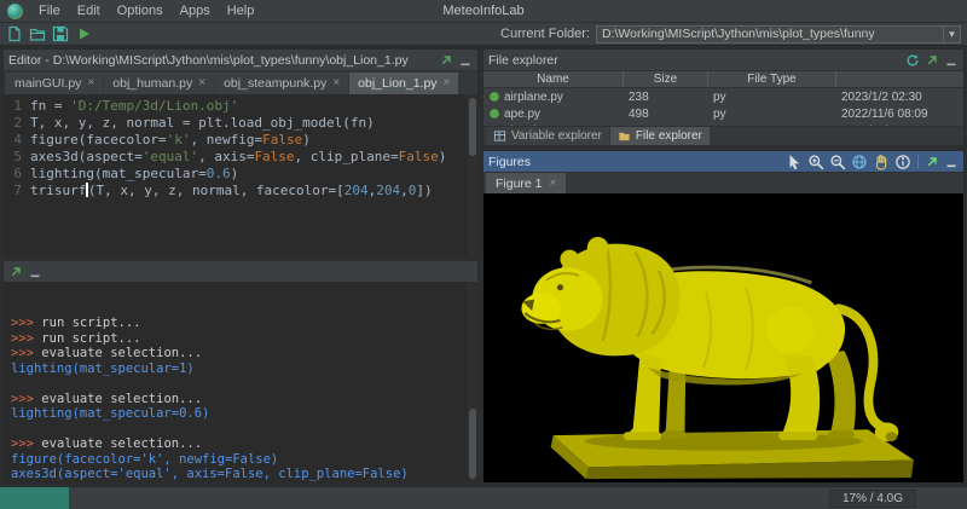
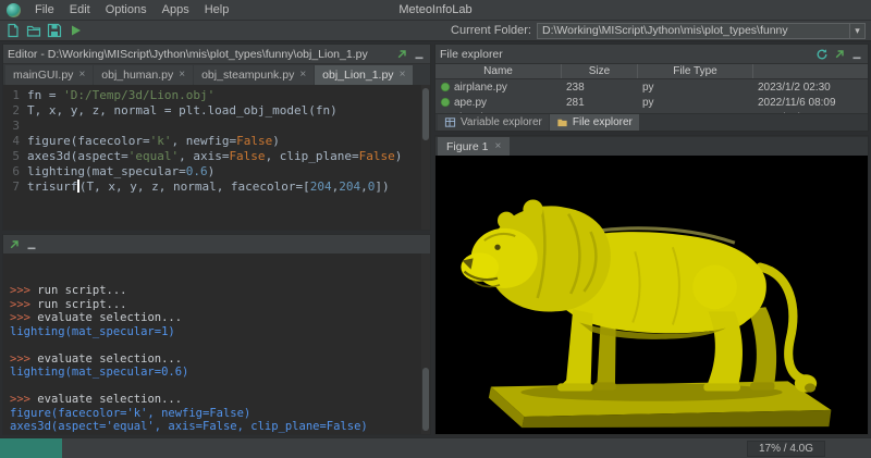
  File
  Edit
  Options
  Apps
  Help
  MeteoInfoLab
  Current Folder:
  D:\Working\MIScript\Jython\mis\plot_types\funny
  ▾
  Editor - D:\Working\MIScript\Jython\mis\plot_types\funny\obj_Lion_1.py
  mainGUI.py
  ×
  obj_human.py
  ×
  obj_steampunk.py
  ×
  obj_Lion_1.py
  ×
  1
  fn = 'D:/Temp/3d/Lion.obj'
  2
  T, x, y, z, normal = plt.load_obj_model(fn)
+ 3
  4
  figure(facecolor='k', newfig=False)
  5
  axes3d(aspect='equal', axis=False, clip_plane=False)
  6
  lighting(mat_specular=0.6)
  7
  trisurf(T, x, y, z, normal, facecolor=[204,204,0])
  >>> run script...
  >>> run script...
  >>> evaluate selection...
  lighting(mat_specular=1)
  >>> evaluate selection...
  lighting(mat_specular=0.6)
  >>> evaluate selection...
  figure(facecolor='k', newfig=False)
  axes3d(aspect='equal', axis=False, clip_plane=False)
  File explorer
  Name
  Size
  File Type
  airplane.py
  238
  py
  2023/1/2 02:30
  ape.py
- 498
+ 281
  py
  2022/11/6 08:09
  Variable explorer
  File explorer
- Figures
  Figure 1
  ×
  17% / 4.0G
